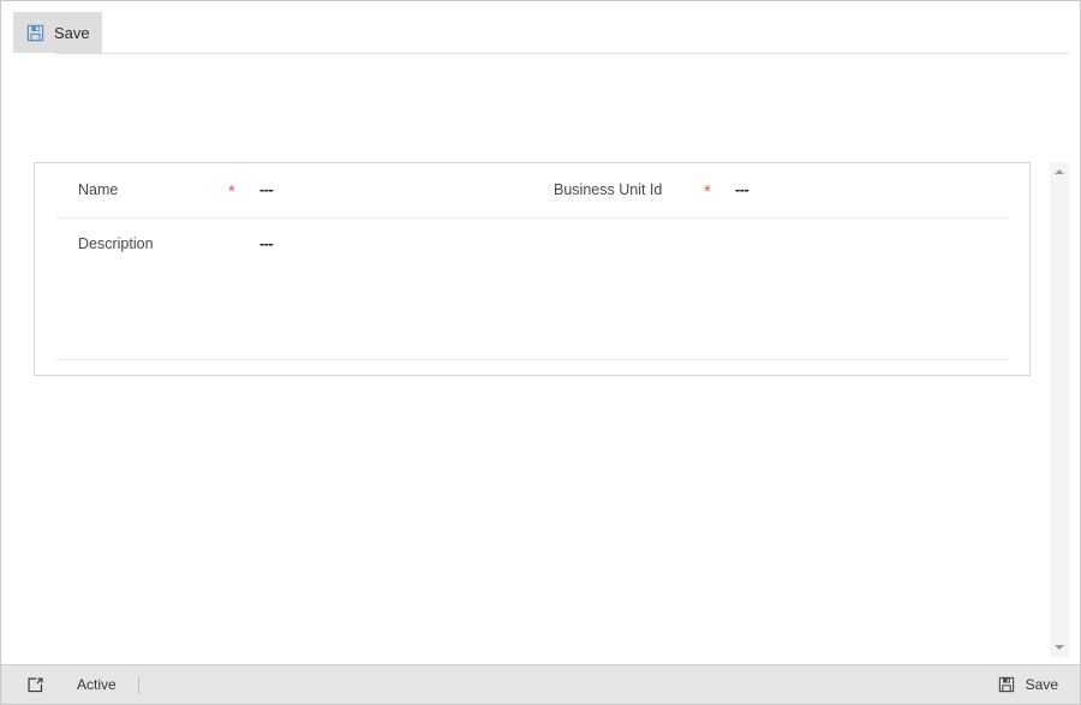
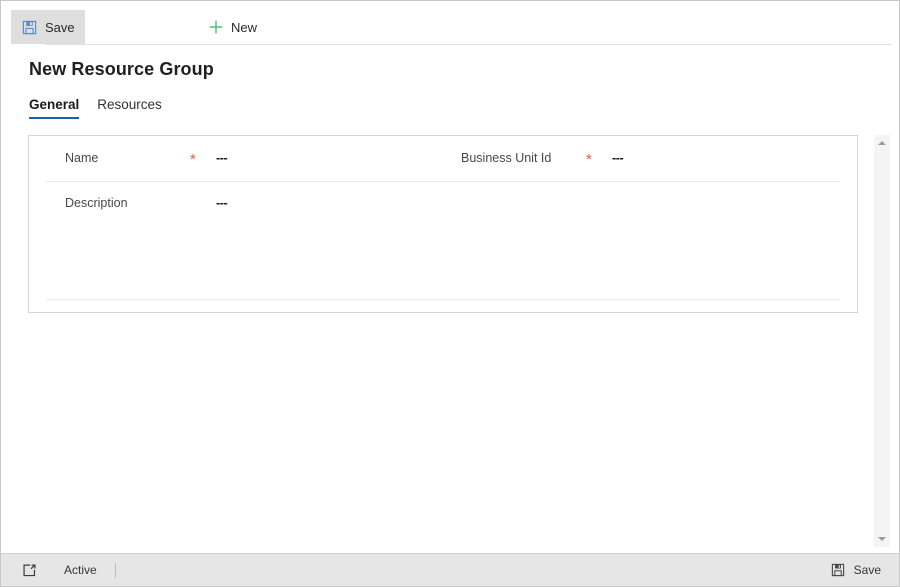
  Save
+ New
+ New Resource Group
+ General
+ Resources
  Name
  *
  ---
  Business Unit Id
  *
  ---
  Description
  ---
  Active
  Save
